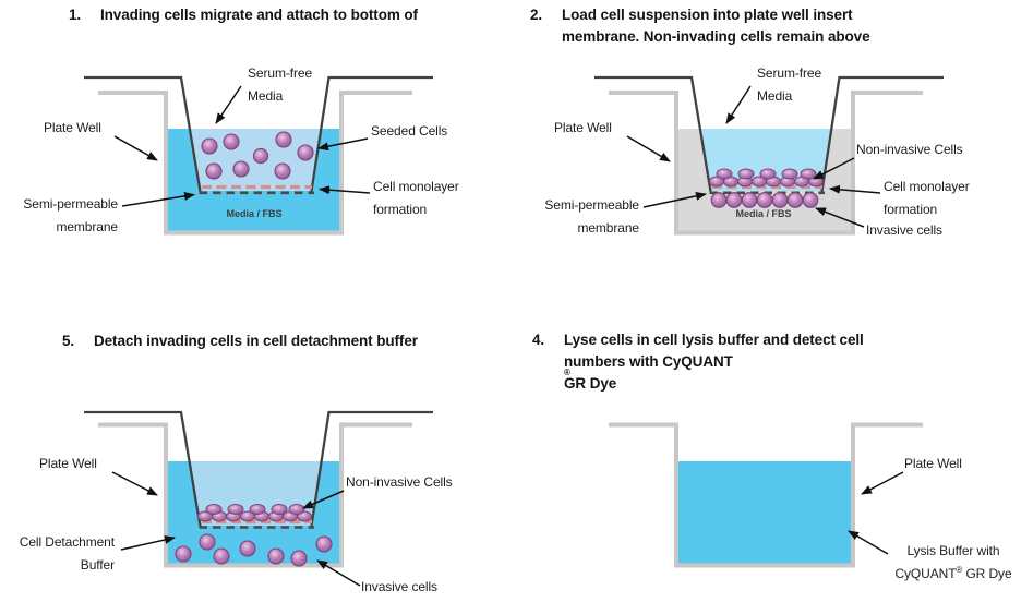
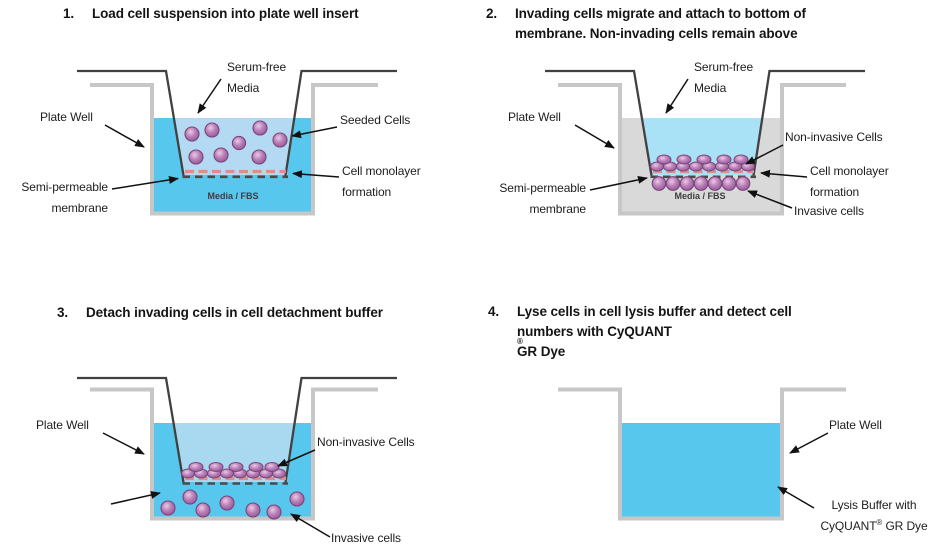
  1.
- Invading cells migrate and attach to bottom of
+ Load cell suspension into plate well insert
  2.
- Load cell suspension into plate well insert
+ Invading cells migrate and attach to bottom of
  membrane. Non-invading cells remain above
- 5.
+ 3.
  Detach invading cells in cell detachment buffer
  4.
  Lyse cells in cell lysis buffer and detect cell
  numbers with CyQUANT
  GR Dye
  Serum-free
  Media
  Plate Well
  Seeded Cells
  Semi-permeable
  membrane
  Cell monolayer
  formation
  Media / FBS
  Serum-free
  Media
  Plate Well
  Non-invasive Cells
  Cell monolayer
  formation
  Semi-permeable
  membrane
  Invasive cells
  Media / FBS
  Plate Well
  Non-invasive Cells
- Cell Detachment
- Buffer
  Invasive cells
  Plate Well
  Lysis Buffer with
  CyQUANT® GR Dye
